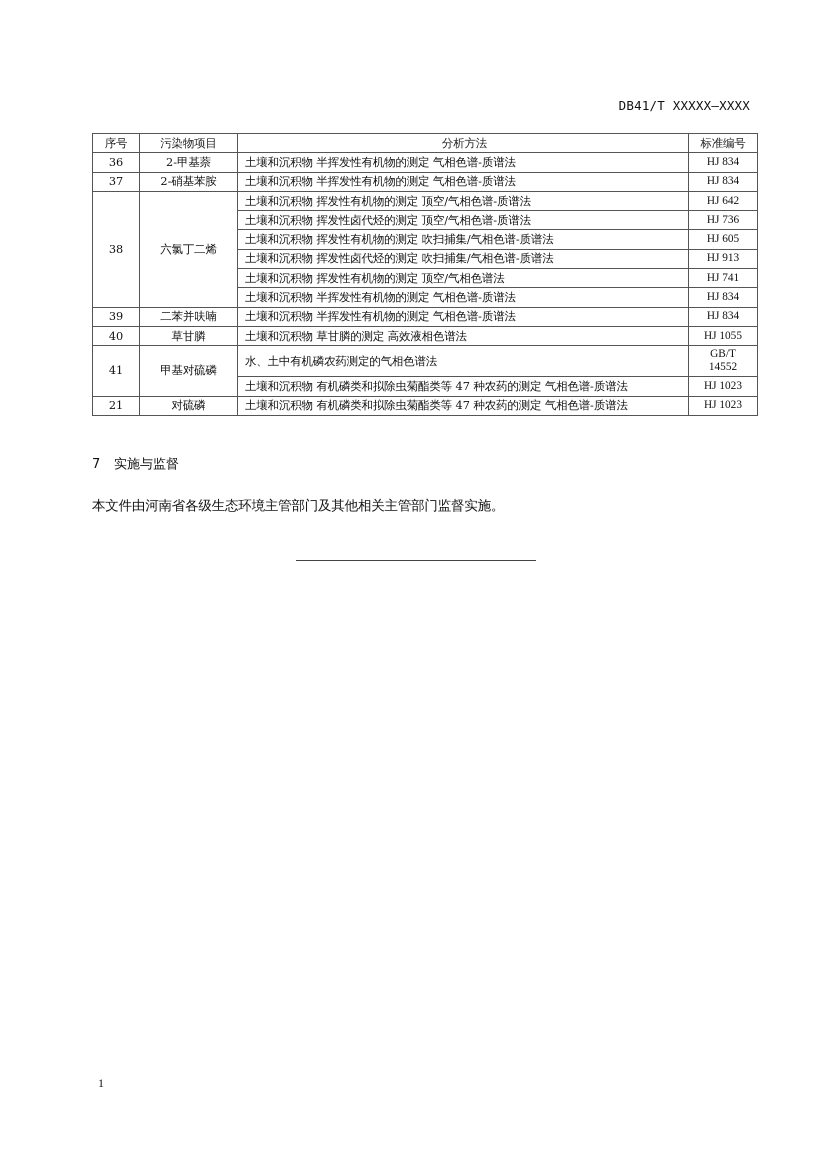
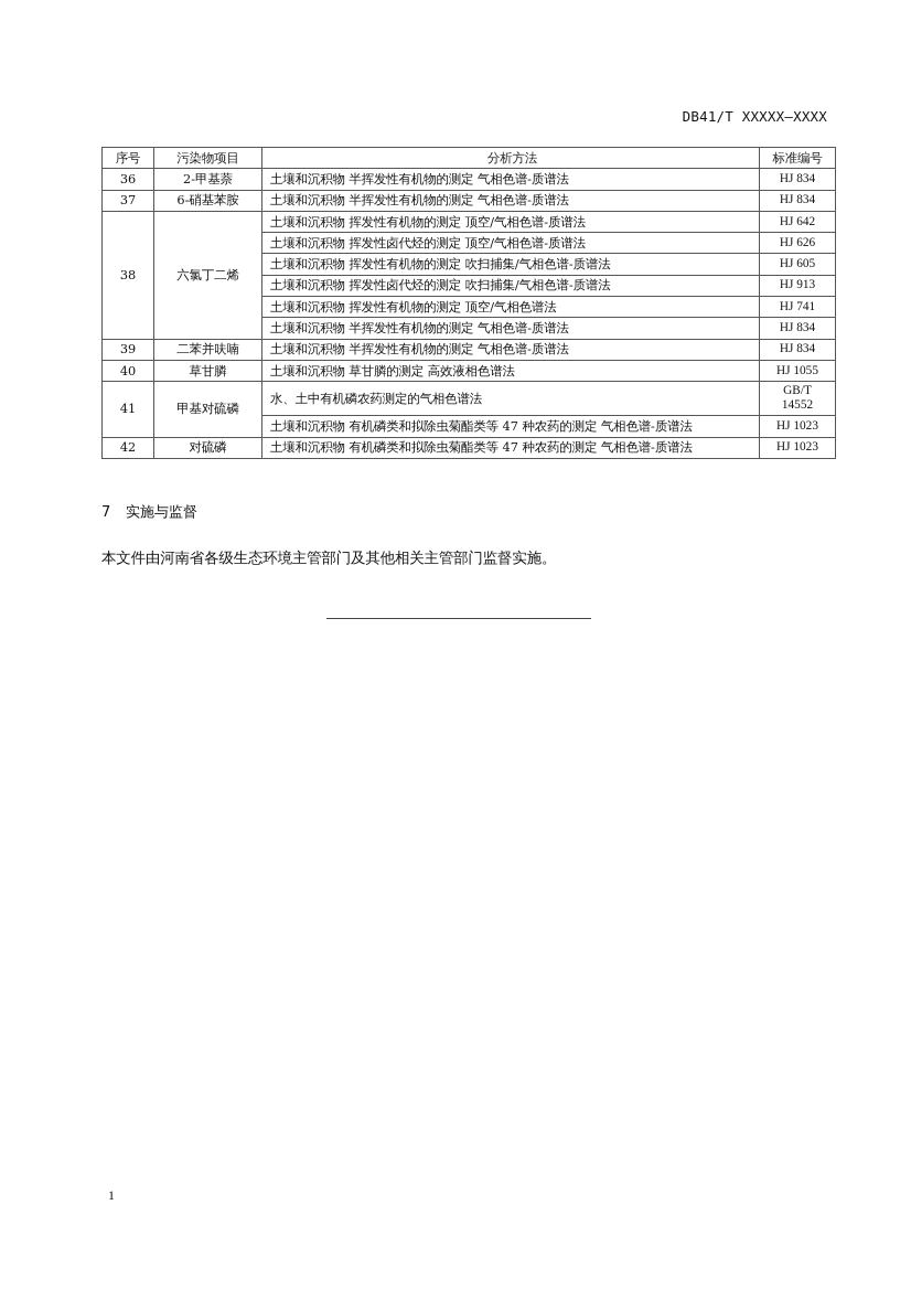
  DB41/T XXXXX—XXXX
  序号	污染物项目	分析方法	标准编号
  36	2-甲基萘	土壤和沉积物 半挥发性有机物的测定 气相色谱-质谱法	HJ 834
- 37	2-硝基苯胺	土壤和沉积物 半挥发性有机物的测定 气相色谱-质谱法	HJ 834
+ 37	6-硝基苯胺	土壤和沉积物 半挥发性有机物的测定 气相色谱-质谱法	HJ 834
  38	六氯丁二烯	土壤和沉积物 挥发性有机物的测定 顶空/气相色谱-质谱法	HJ 642
- 土壤和沉积物 挥发性卤代烃的测定 顶空/气相色谱-质谱法	HJ 736
+ 土壤和沉积物 挥发性卤代烃的测定 顶空/气相色谱-质谱法	HJ 626
  土壤和沉积物 挥发性有机物的测定 吹扫捕集/气相色谱-质谱法	HJ 605
  土壤和沉积物 挥发性卤代烃的测定 吹扫捕集/气相色谱-质谱法	HJ 913
  土壤和沉积物 挥发性有机物的测定 顶空/气相色谱法	HJ 741
  土壤和沉积物 半挥发性有机物的测定 气相色谱-质谱法	HJ 834
  39	二苯并呋喃	土壤和沉积物 半挥发性有机物的测定 气相色谱-质谱法	HJ 834
  40	草甘膦	土壤和沉积物 草甘膦的测定 高效液相色谱法	HJ 1055
  41	甲基对硫磷	水、土中有机磷农药测定的气相色谱法	GB/T14552
  土壤和沉积物 有机磷类和拟除虫菊酯类等 47 种农药的测定 气相色谱-质谱法	HJ 1023
- 21	对硫磷	土壤和沉积物 有机磷类和拟除虫菊酯类等 47 种农药的测定 气相色谱-质谱法	HJ 1023
+ 42	对硫磷	土壤和沉积物 有机磷类和拟除虫菊酯类等 47 种农药的测定 气相色谱-质谱法	HJ 1023
  7 实施与监督
  本文件由河南省各级生态环境主管部门及其他相关主管部门监督实施。
  1
